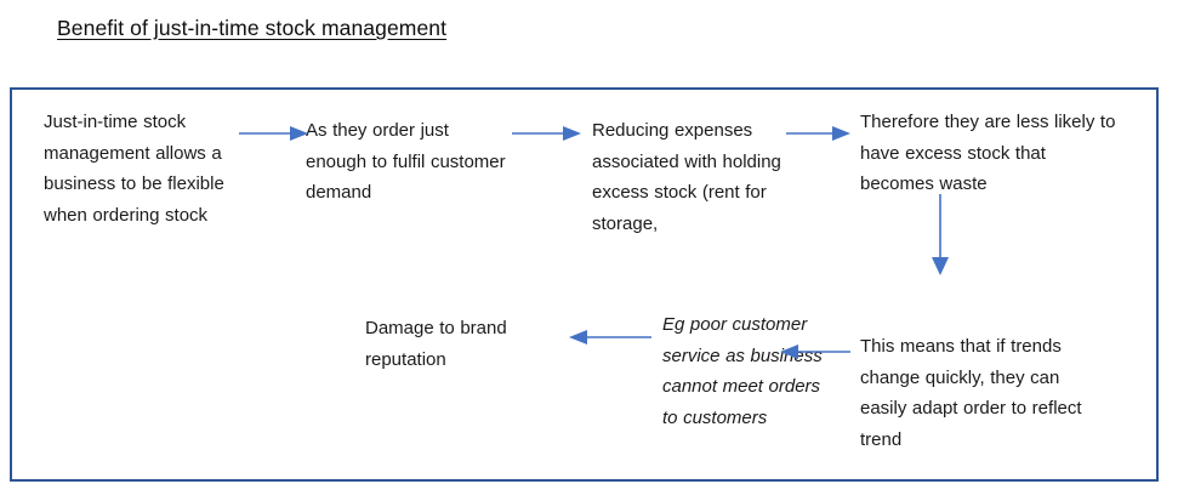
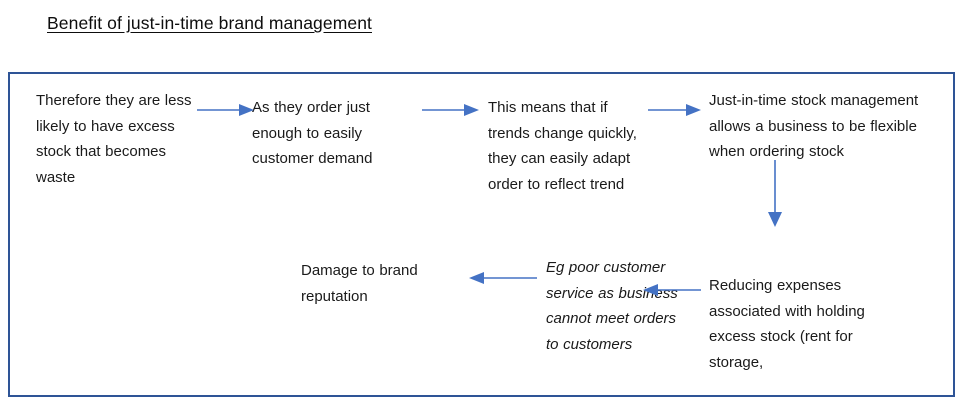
- Benefit of just-in-time stock management
+ Benefit of just-in-time brand management
- Just-in-time stock management allows a business to be flexible when ordering stock
+ Therefore they are less likely to have excess stock that becomes waste
- As they order just enough to fulfil customer demand
+ As they order just enough to easily customer demand
- Reducing expenses associated with holding excess stock (rent for storage,
+ This means that if trends change quickly, they can easily adapt order to reflect trend
- Therefore they are less likely to have excess stock that becomes waste
+ Just-in-time stock management allows a business to be flexible when ordering stock
- This means that if trends change quickly, they can easily adapt order to reflect trend
+ Reducing expenses associated with holding excess stock (rent for storage,
  Eg poor customer service as business cannot meet orders to customers
  Damage to brand reputation
